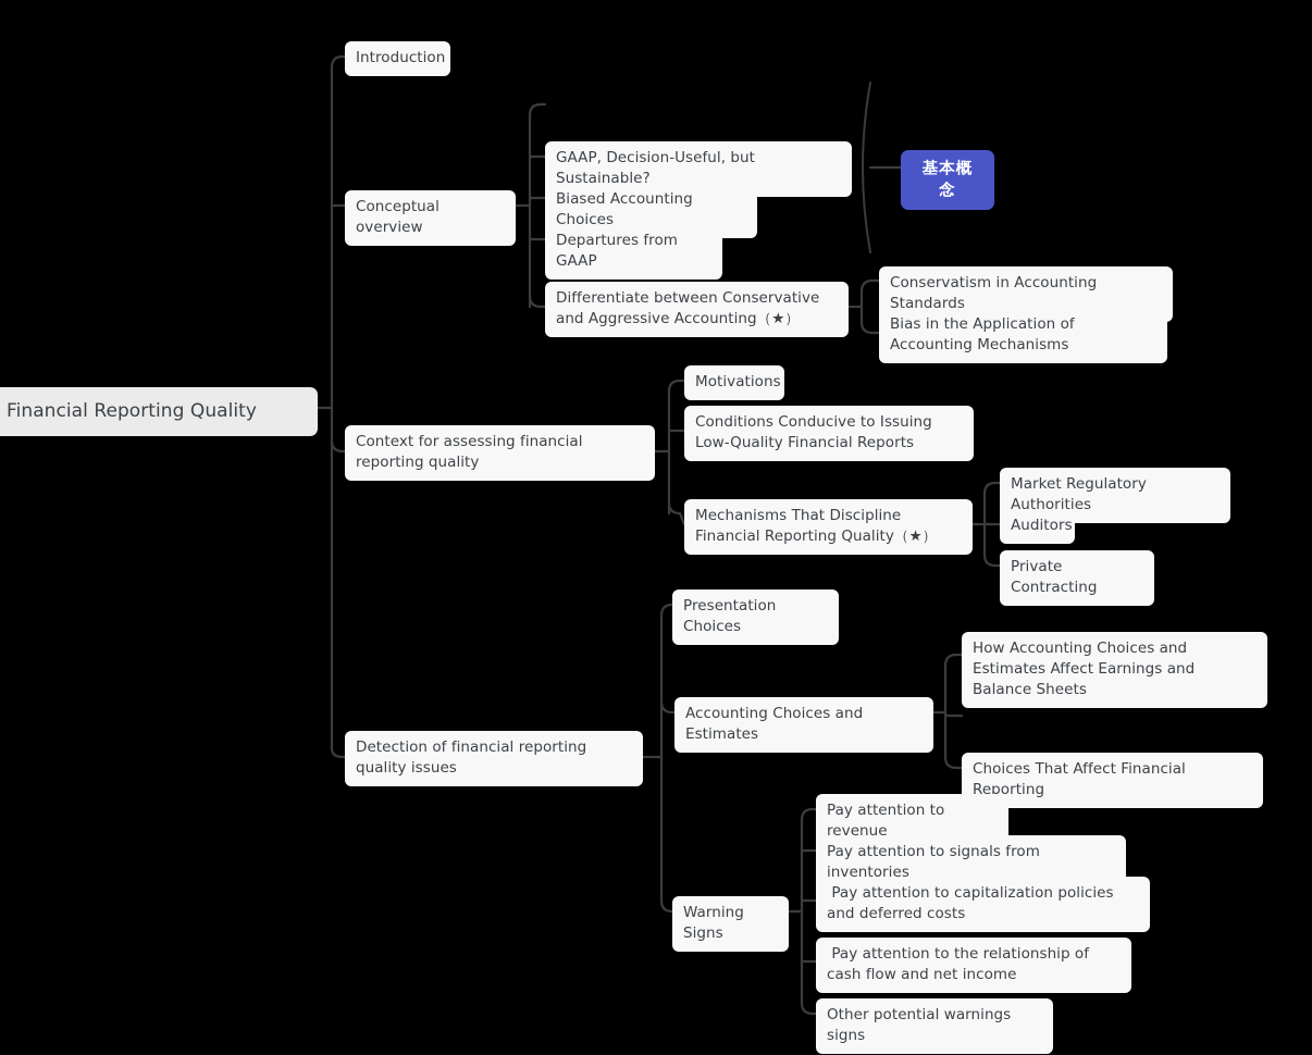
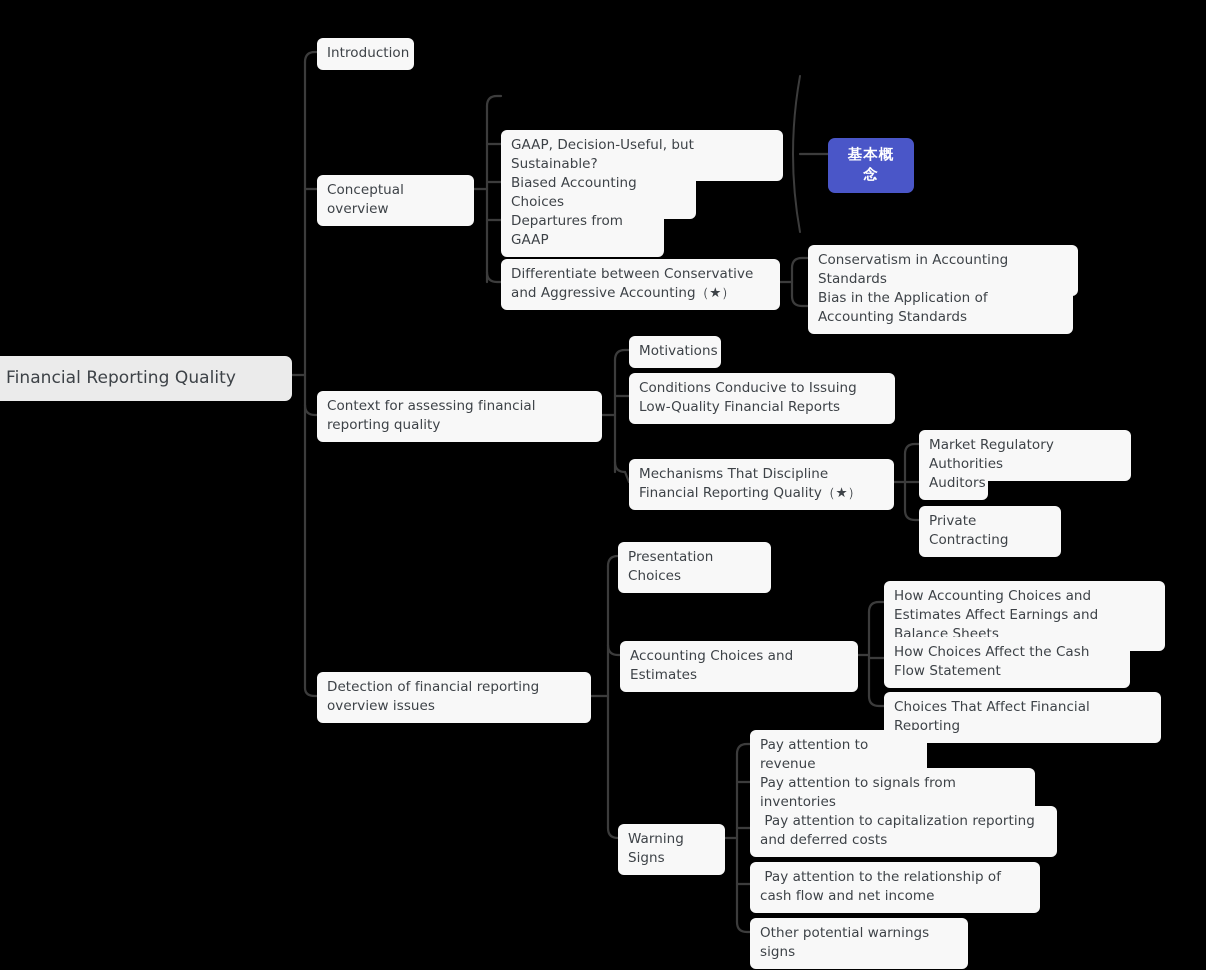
  Financial Reporting Quality
  Introduction
  Conceptual overview
  Context for assessing financial reporting quality
- Detection of financial reporting quality issues
+ Detection of financial reporting overview issues
  GAAP, Decision-Useful, but Sustainable?
  Biased Accounting Choices
  Departures from GAAP
  Differentiate between Conservative and Aggressive Accounting（★）
  基本概念
  Conservatism in Accounting Standards
- Bias in the Application of Accounting Mechanisms
+ Bias in the Application of Accounting Standards
  Motivations
  Conditions Conducive to Issuing Low-Quality Financial Reports
  Mechanisms That Discipline Financial Reporting Quality（★）
  Market Regulatory Authorities
  Auditors
  Private Contracting
  Presentation Choices
  Accounting Choices and Estimates
  Warning Signs
  How Accounting Choices and Estimates Affect Earnings and Balance Sheets
+ How Choices Affect the Cash Flow Statement
  Choices That Affect Financial Reporting
  Pay attention to revenue
  Pay attention to signals from inventories
- Pay attention to capitalization policies and deferred costs
+ Pay attention to capitalization reporting and deferred costs
  Pay attention to the relationship of cash flow and net income
  Other potential warnings signs
